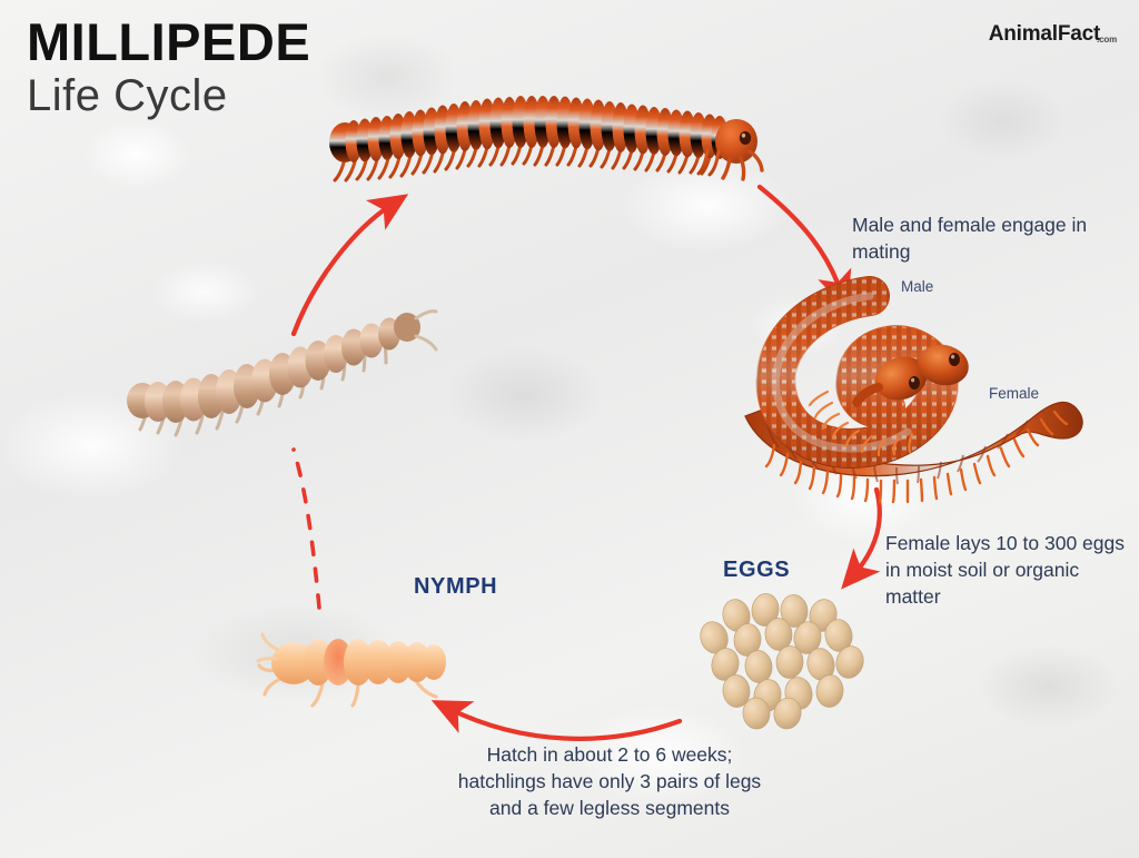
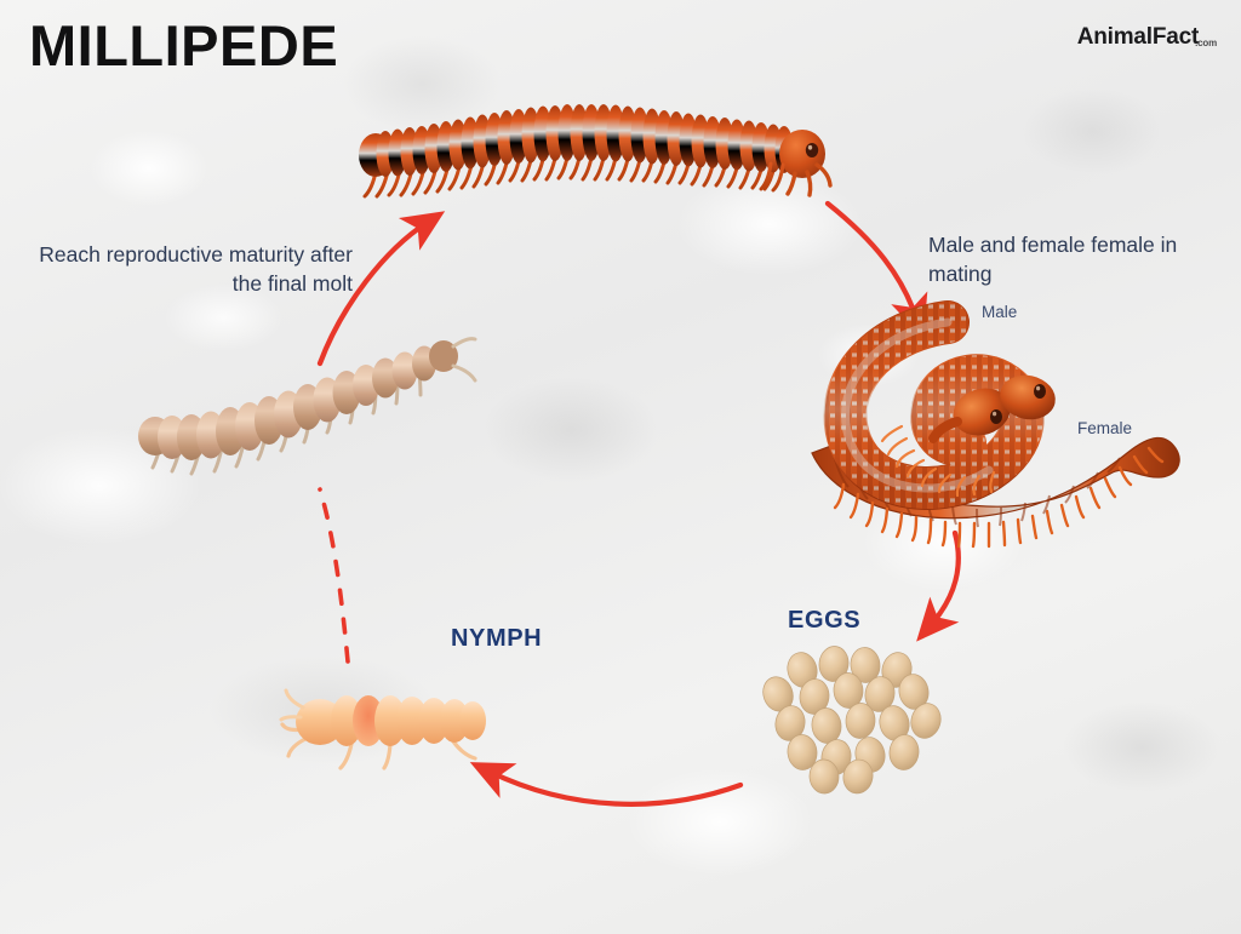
  MILLIPEDE
- Life Cycle
  AnimalFact.com
  NYMPH
  EGGS
  Male
  Female
+ Reach reproductive maturity after the final molt
- Male and female engage in mating
+ Male and female female in mating
- Female lays 10 to 300 eggs in moist soil or organic matter
- Hatch in about 2 to 6 weeks; hatchlings have only 3 pairs of legs and a few legless segments
